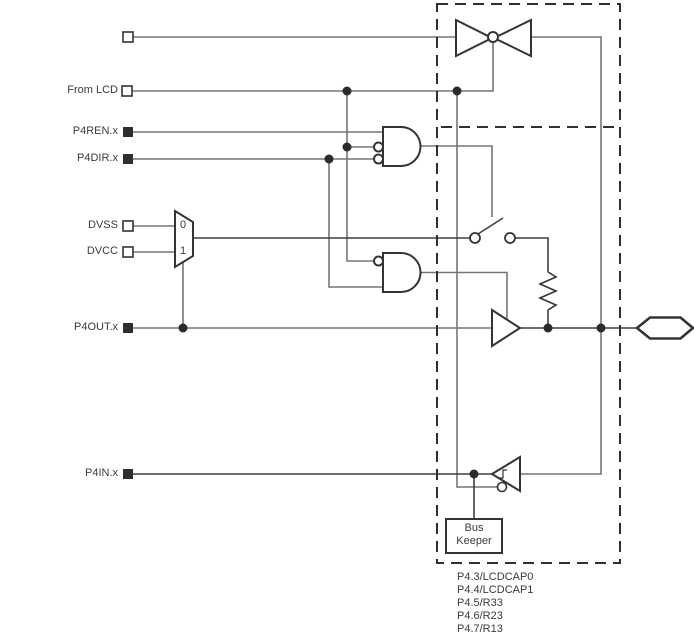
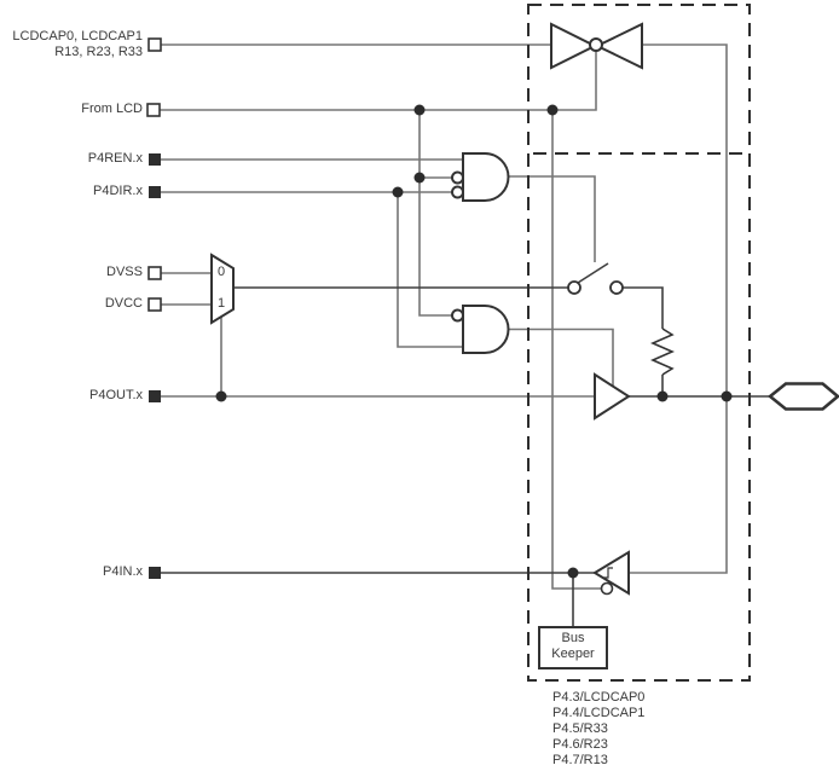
+ LCDCAP0, LCDCAP1
+ R13, R23, R33
  From LCD
  P4REN.x
  P4DIR.x
  DVSS
  DVCC
  P4OUT.x
  P4IN.x
  0
  1
  Bus Keeper
  P4.3/LCDCAP0
  P4.4/LCDCAP1
  P4.5/R33
  P4.6/R23
  P4.7/R13
